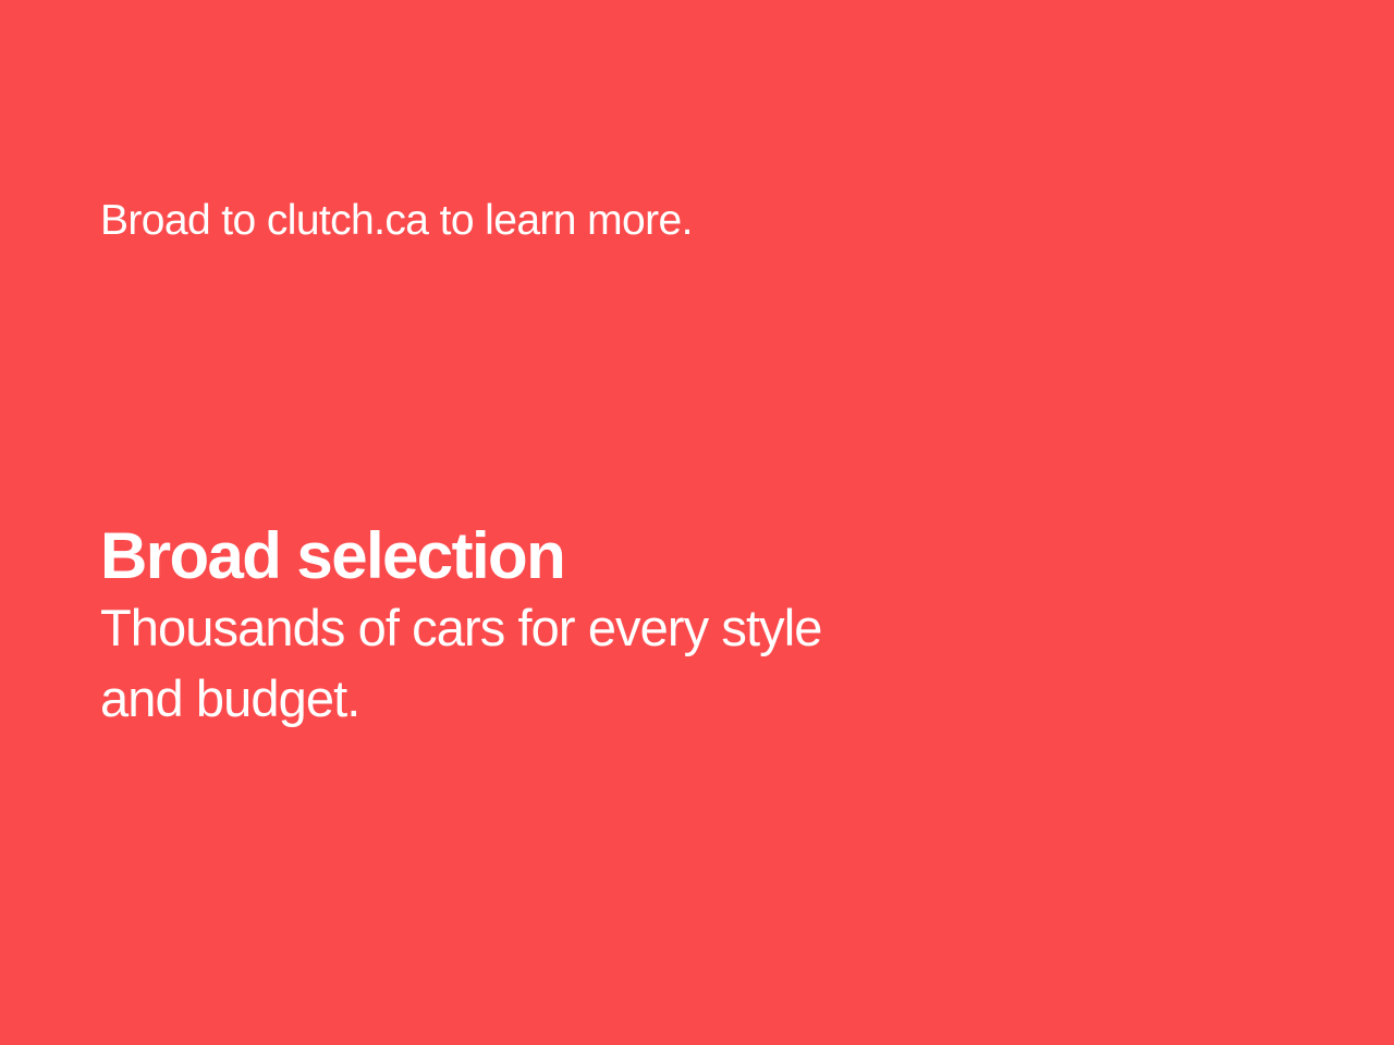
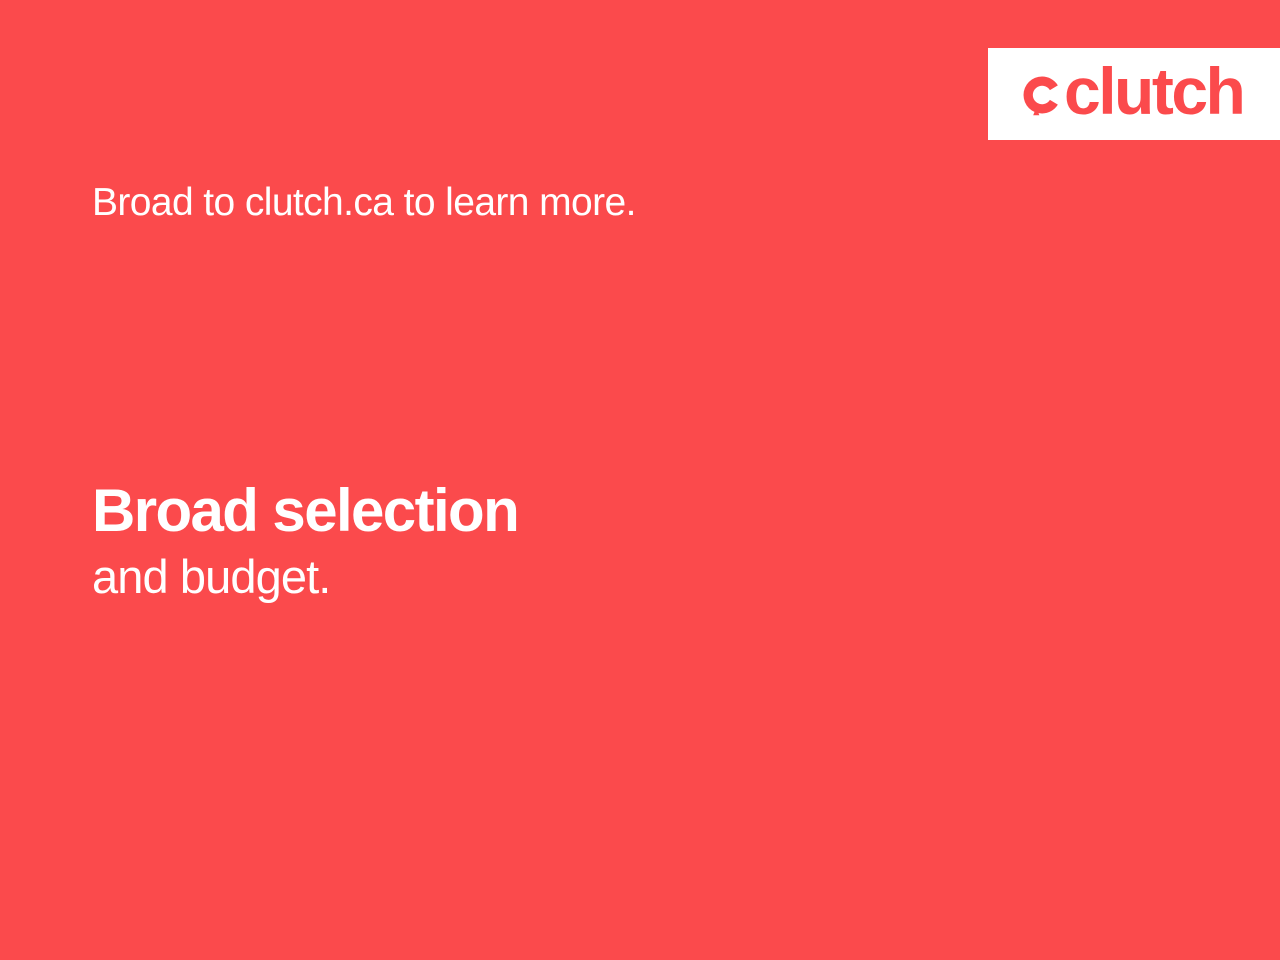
+ clutch
  Broad to clutch.ca to learn more.
  Broad selection
- Thousands of cars for every style
  and budget.
